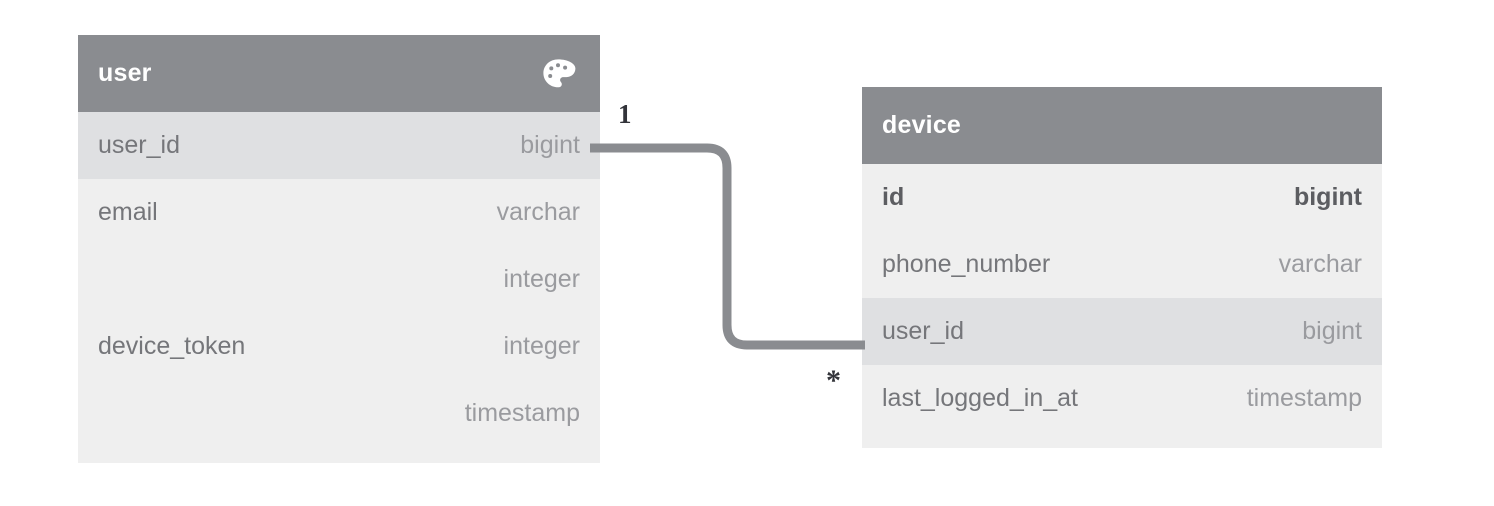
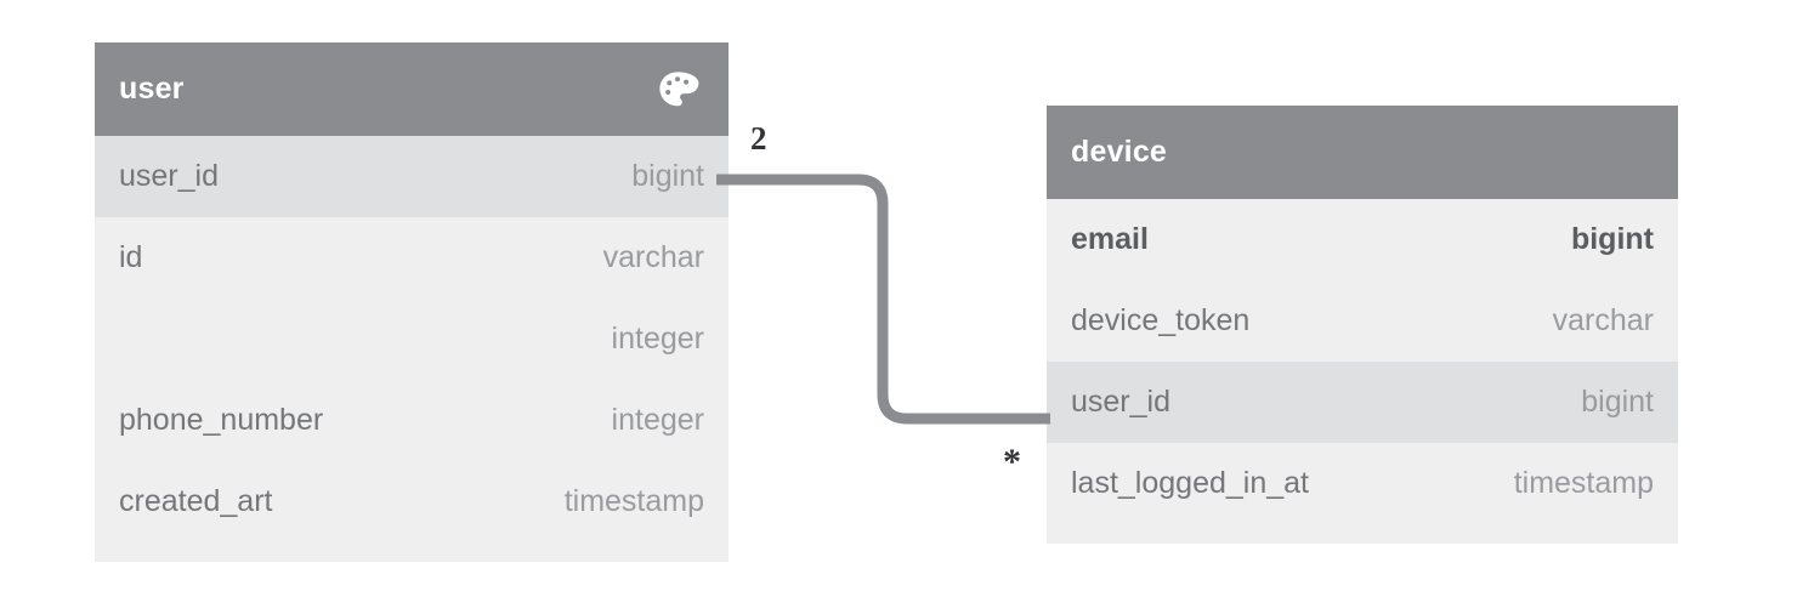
  user
  user_id
  bigint
- email
+ id
  varchar
  integer
- device_token
+ phone_number
  integer
+ created_art
  timestamp
  device
- id
+ email
  bigint
- phone_number
+ device_token
  varchar
  user_id
  bigint
  last_logged_in_at
  timestamp
- 1
+ 2
  *
